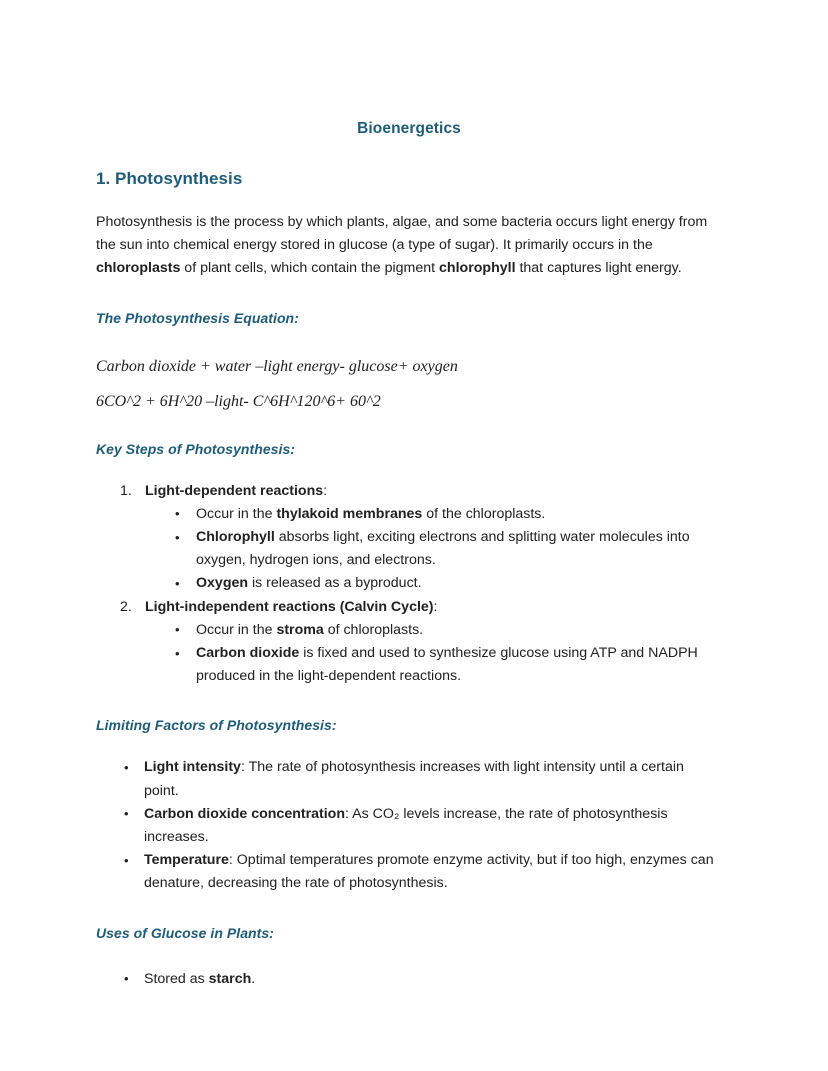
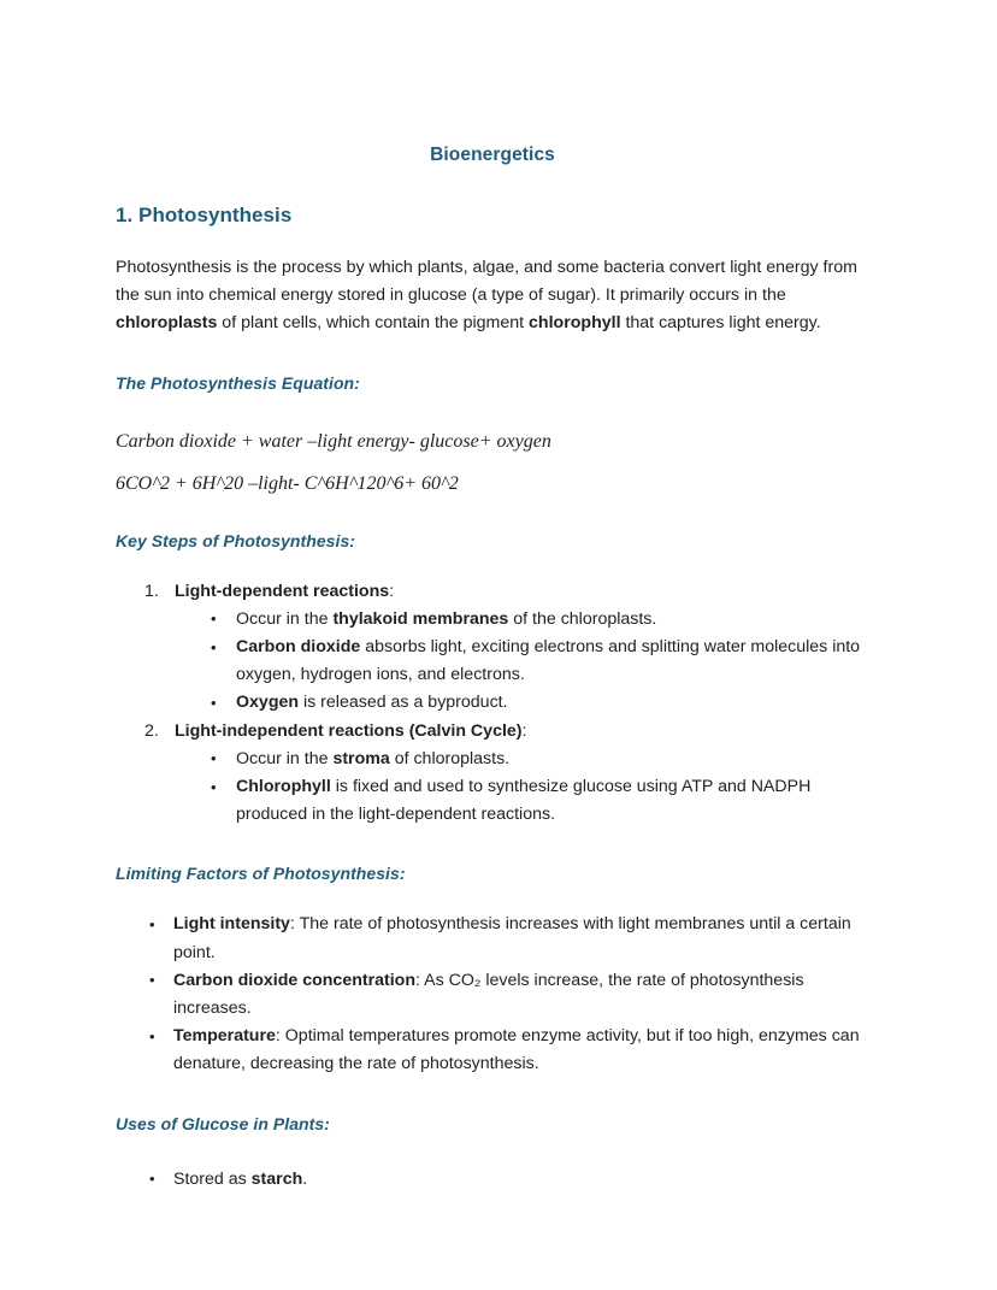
  Bioenergetics
  1. Photosynthesis
- Photosynthesis is the process by which plants, algae, and some bacteria occurs light energy from the sun into chemical energy stored in glucose (a type of sugar). It primarily occurs in the chloroplasts of plant cells, which contain the pigment chlorophyll that captures light energy.
+ Photosynthesis is the process by which plants, algae, and some bacteria convert light energy from the sun into chemical energy stored in glucose (a type of sugar). It primarily occurs in the chloroplasts of plant cells, which contain the pigment chlorophyll that captures light energy.
  The Photosynthesis Equation:
  Carbon dioxide + water –light energy- glucose+ oxygen
  6CO^2 + 6H^20 –light- C^6H^120^6+ 60^2
  Key Steps of Photosynthesis:
  Light-dependent reactions:
  Occur in the thylakoid membranes of the chloroplasts.
- Chlorophyll absorbs light, exciting electrons and splitting water molecules into oxygen, hydrogen ions, and electrons.
+ Carbon dioxide absorbs light, exciting electrons and splitting water molecules into oxygen, hydrogen ions, and electrons.
  Oxygen is released as a byproduct.
  Light-independent reactions (Calvin Cycle):
  Occur in the stroma of chloroplasts.
- Carbon dioxide is fixed and used to synthesize glucose using ATP and NADPH produced in the light-dependent reactions.
+ Chlorophyll is fixed and used to synthesize glucose using ATP and NADPH produced in the light-dependent reactions.
  Limiting Factors of Photosynthesis:
- Light intensity: The rate of photosynthesis increases with light intensity until a certain point.
+ Light intensity: The rate of photosynthesis increases with light membranes until a certain point.
  Carbon dioxide concentration: As CO₂ levels increase, the rate of photosynthesis increases.
  Temperature: Optimal temperatures promote enzyme activity, but if too high, enzymes can denature, decreasing the rate of photosynthesis.
  Uses of Glucose in Plants:
  Stored as starch.
